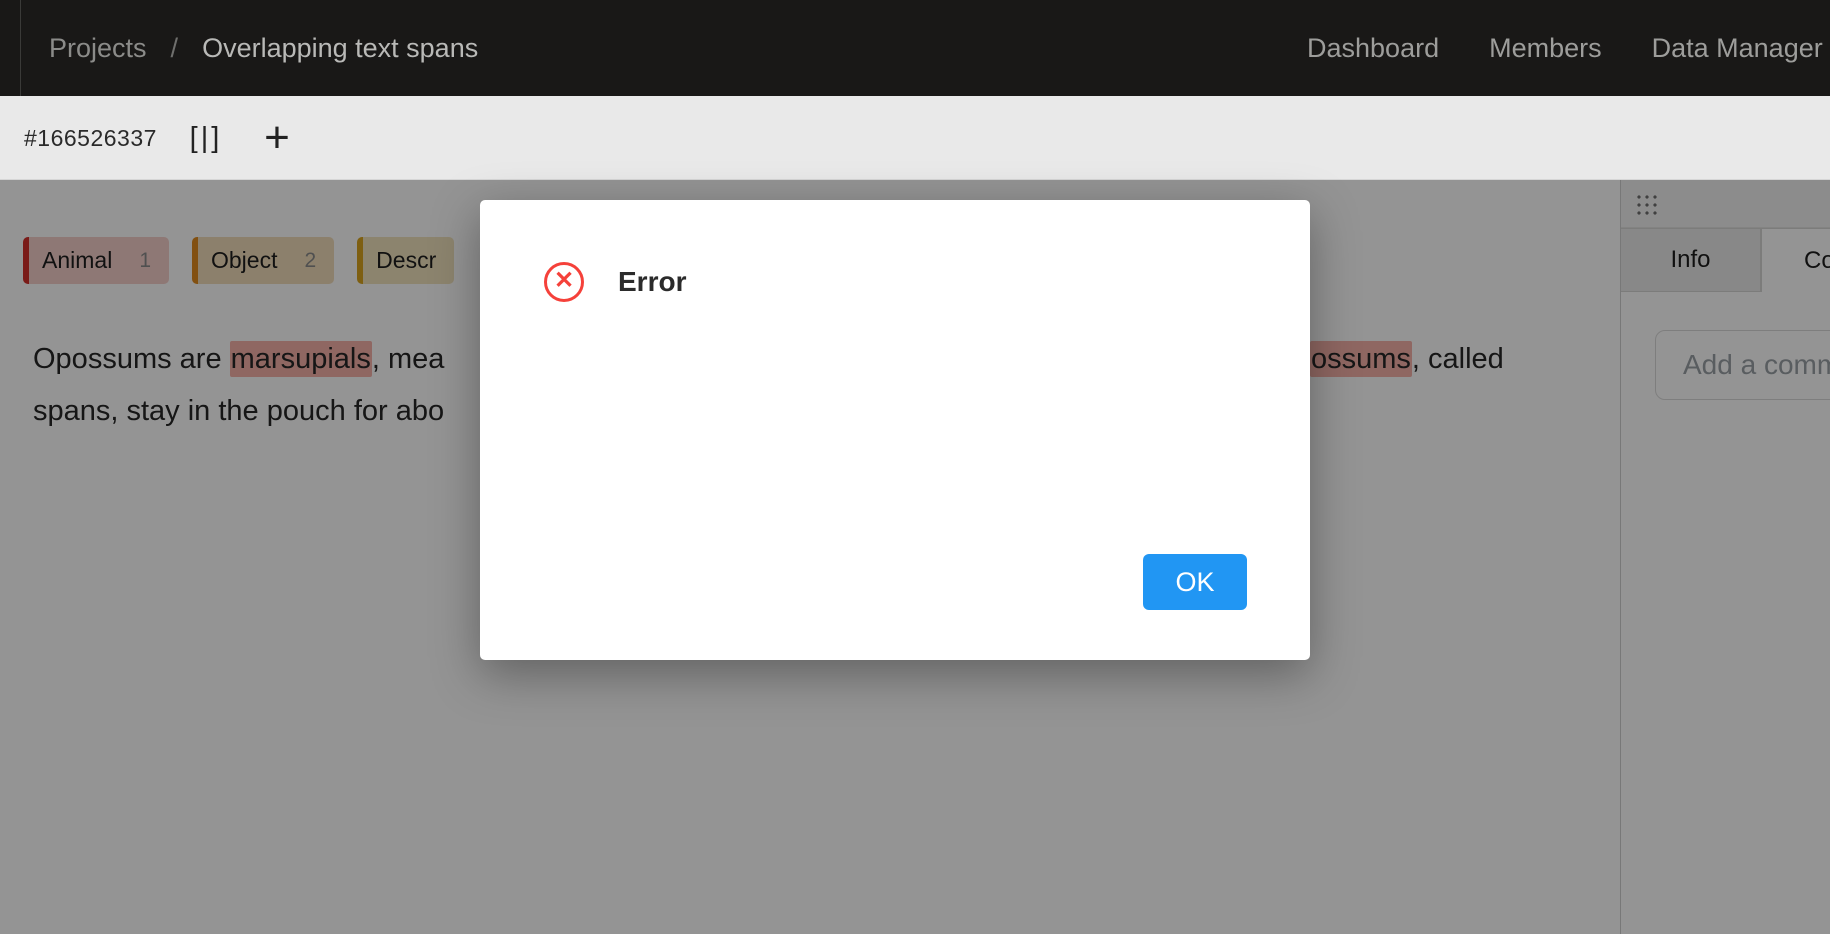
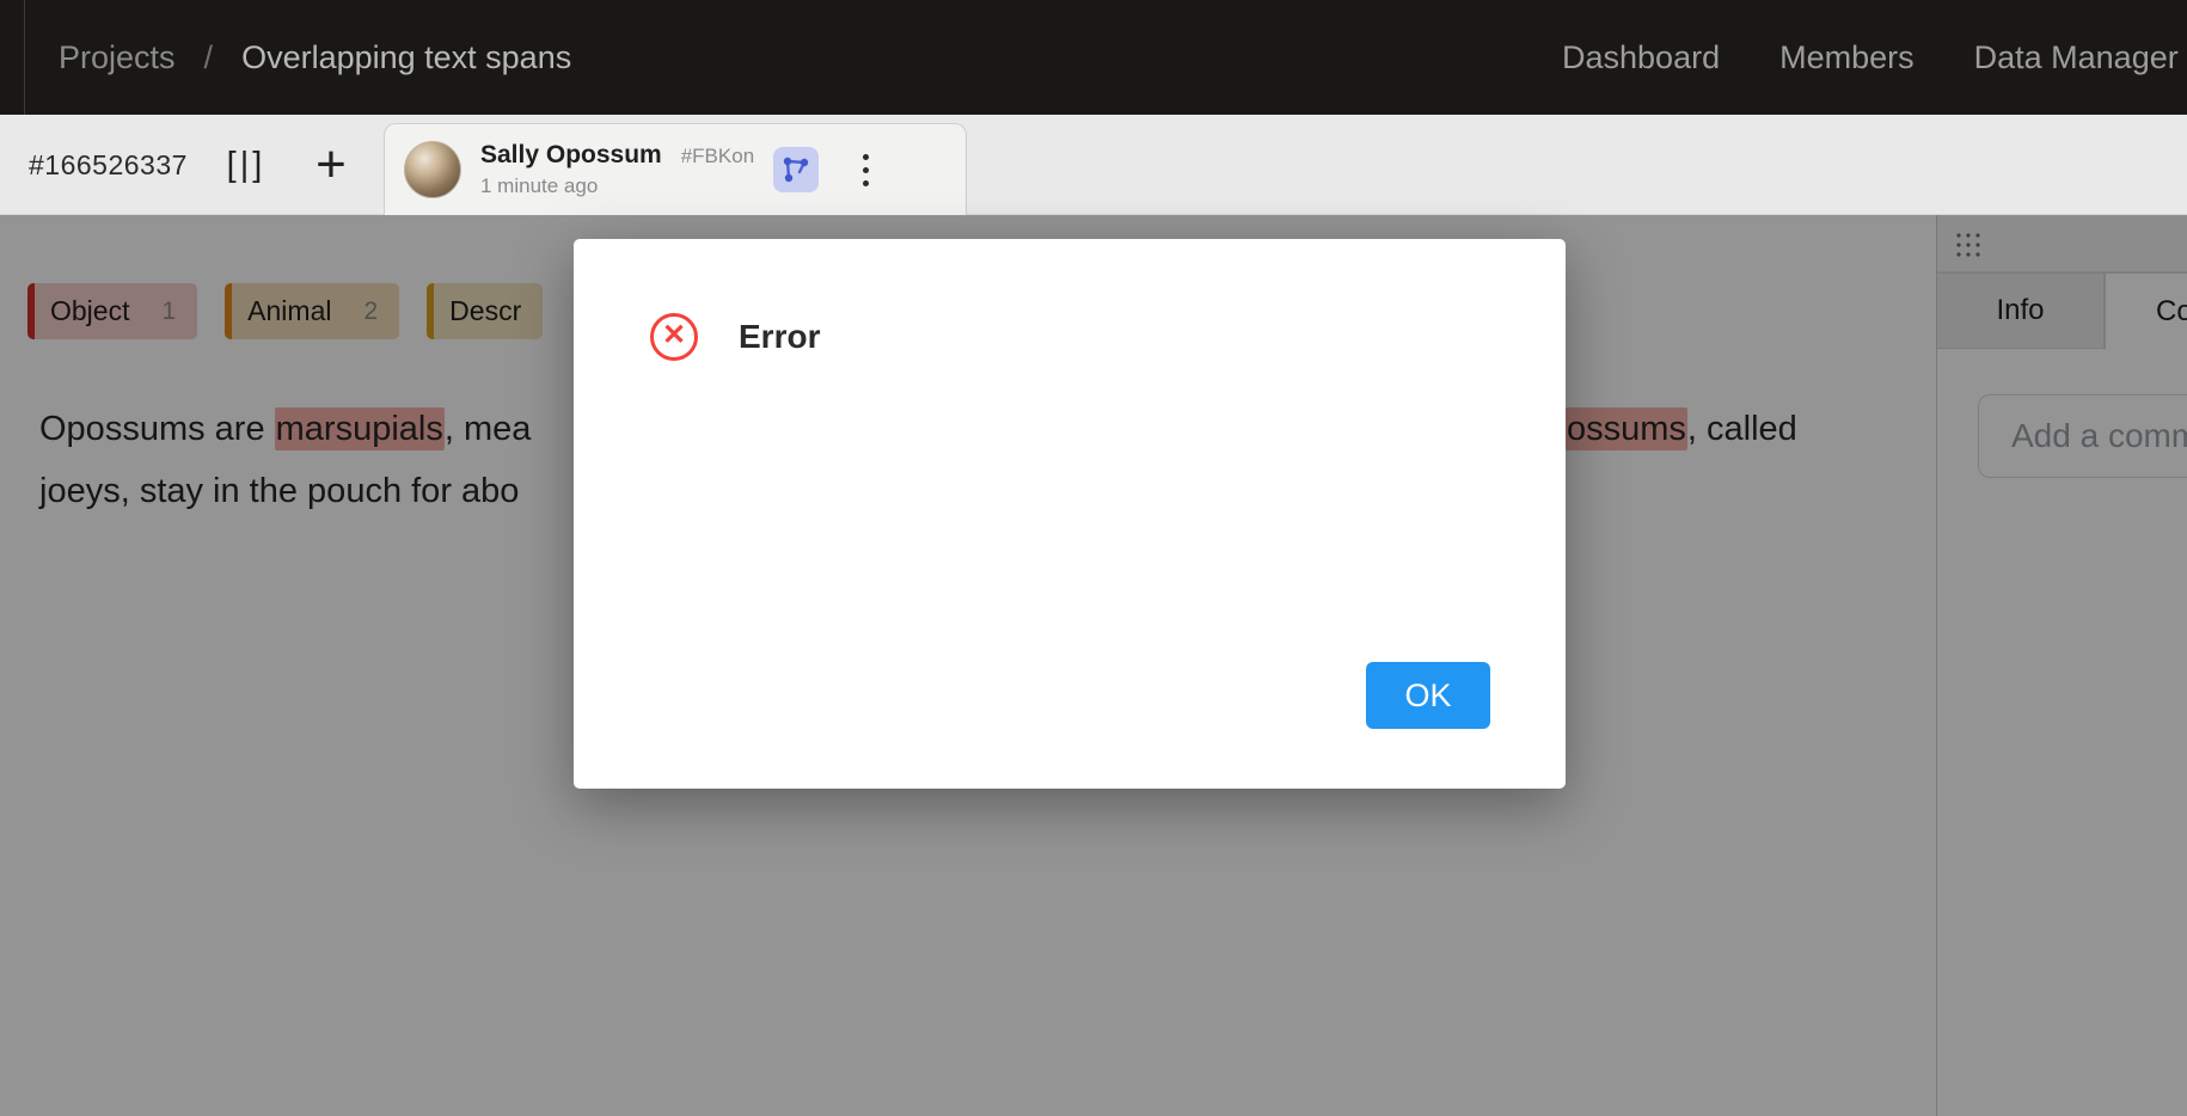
  Projects
  /
  Overlapping text spans
  Dashboard
  Members
  Data Manager
  #166526337
  [|]
  +
+ Sally Opossum
+ #FBKon
+ 1 minute ago
- Animal
+ Object
  1
- Object
+ Animal
  2
  Descr
  Opossums are marsupials, mea
  ossums, called
- spans, stay in the pouch for abo
+ joeys, stay in the pouch for abo
  Info
  Add a comm
  ✕
  Error
  OK
